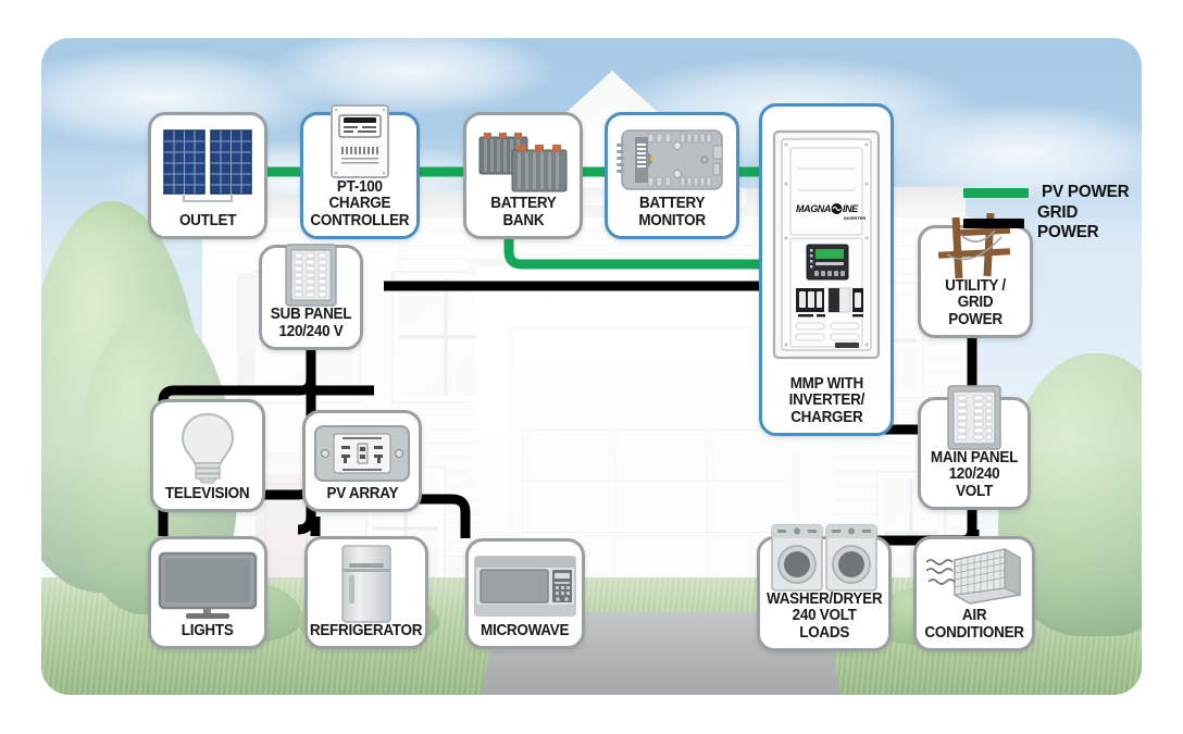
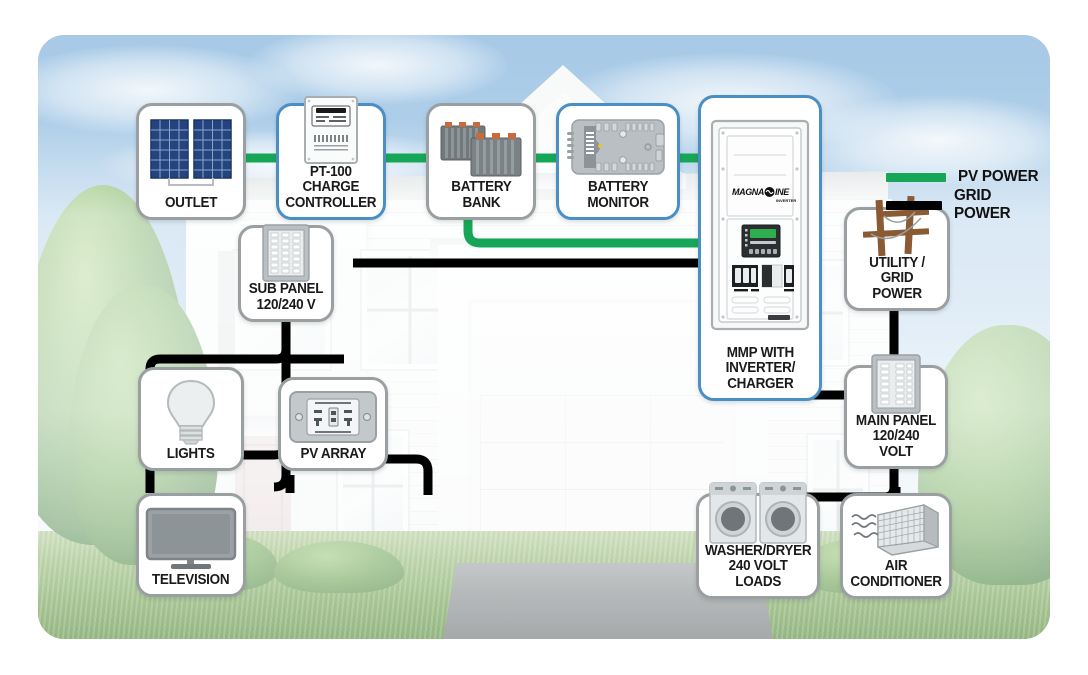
  OUTLET
  PT-100 CHARGE
  CONTROLLER
  BATTERY
  BANK
  BATTERY
  MONITOR
  MAGNA
  INE
  MMP WITH
  INVERTER/
  CHARGER
  UTILITY / GRID
  POWER
  SUB PANEL
  120/240 V
  MAIN PANEL
  120/240 VOLT
- TELEVISION
+ LIGHTS
  PV ARRAY
- LIGHTS
+ TELEVISION
- REFRIGERATOR
- MICROWAVE
  WASHER/DRYER
  240 VOLT LOADS
  AIR
  CONDITIONER
  PV POWER
  GRID POWER
